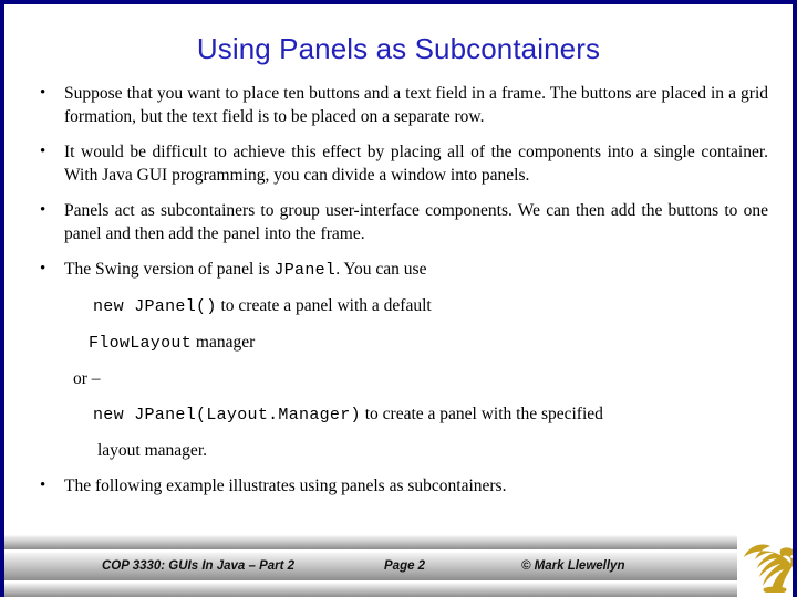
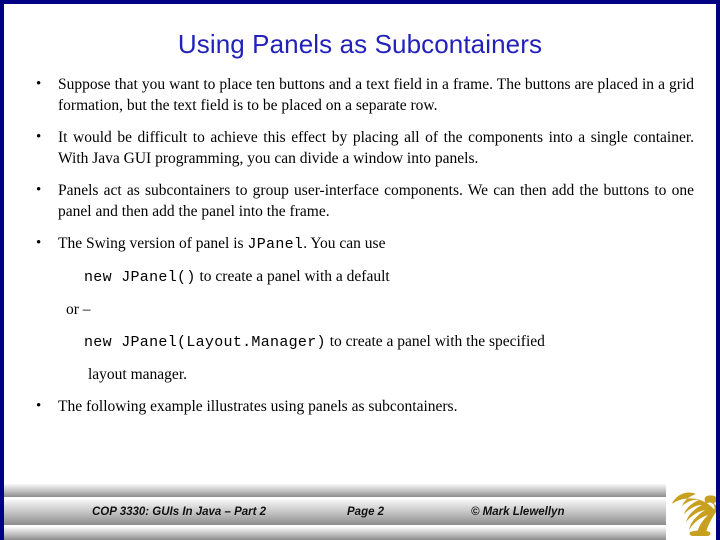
  Using Panels as Subcontainers
  •
  Suppose that you want to place ten buttons and a text field in a frame. The buttons are placed in a grid formation, but the text field is to be placed on a separate row.
  •
  It would be difficult to achieve this effect by placing all of the components into a single container. With Java GUI programming, you can divide a window into panels.
  •
  Panels act as subcontainers to group user-interface components. We can then add the buttons to one panel and then add the panel into the frame.
  •
  The Swing version of panel is JPanel. You can use
  new JPanel() to create a panel with a default
- FlowLayout manager
  or –
  new JPanel(Layout.Manager) to create a panel with the specified
  layout manager.
  •
  The following example illustrates using panels as subcontainers.
  COP 3330: GUIs In Java – Part 2
  Page 2
  © Mark Llewellyn
